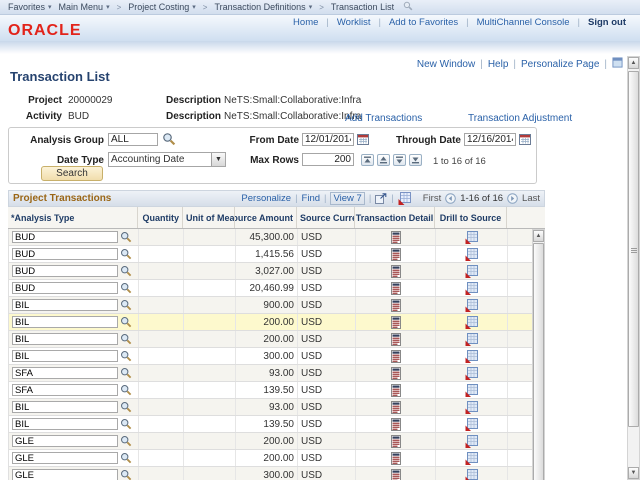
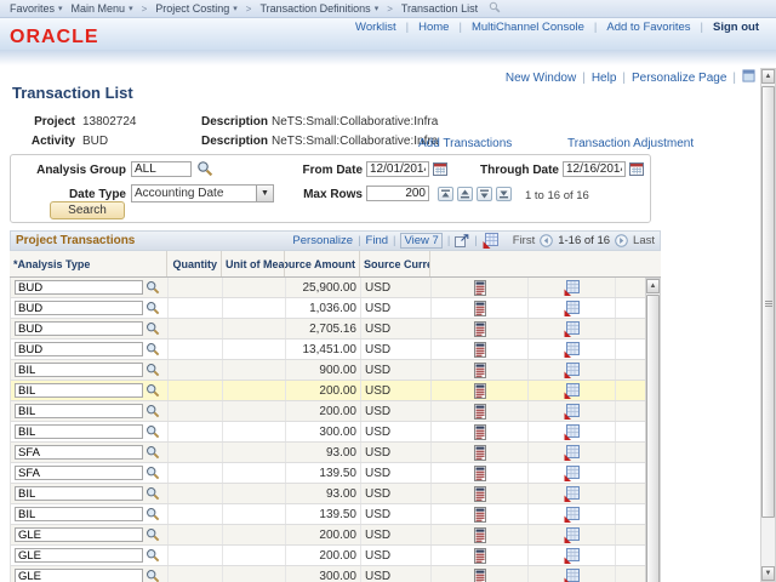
  Favorites
  Main Menu
  >
  Project Costing
  >
  Transaction Definitions
  >
  Transaction List
- Home
+ Worklist
  |
- Worklist
+ Home
  |
- Add to Favorites
+ MultiChannel Console
  |
- MultiChannel Console
+ Add to Favorites
  |
  Sign out
  ORACLE
  New Window
  |
  Help
  |
  Personalize Page
  |
  Transaction List
  Project
- 20000029
+ 13802724
  Description
  NeTS:Small:Collaborative:Infra
  Activity
  BUD
  Description
  NeTS:Small:Collaborative:Infra
  Add Transactions
  Transaction Adjustment
  Analysis Group
  ALL
  From Date
  12/01/201
  Through Date
  12/16/201
  Date Type
  Accounting Date
  Max Rows
  200
  1 to 16 of 16
  Search
  Project Transactions
  Personalize
  |
  Find
  |
  View 7
  |
  |
  First
  1-16 of 16
  Last
  *Analysis Type
  Quantity
  ource Amount
  Source Curre
- Transaction Detail
- Drill to Source
  BUD
- 45,300.00
+ 25,900.00
  USD
  BUD
- 1,415.56
+ 1,036.00
  USD
  BUD
- 3,027.00
+ 2,705.16
  USD
  BUD
- 20,460.99
+ 13,451.00
  USD
  BIL
  900.00
  USD
  BIL
  200.00
  USD
  BIL
  200.00
  USD
  BIL
  300.00
  USD
  SFA
  93.00
  USD
  SFA
  139.50
  USD
  BIL
  93.00
  USD
  BIL
  139.50
  USD
  GLE
  200.00
  USD
  GLE
  200.00
  USD
  GLE
  300.00
  USD
